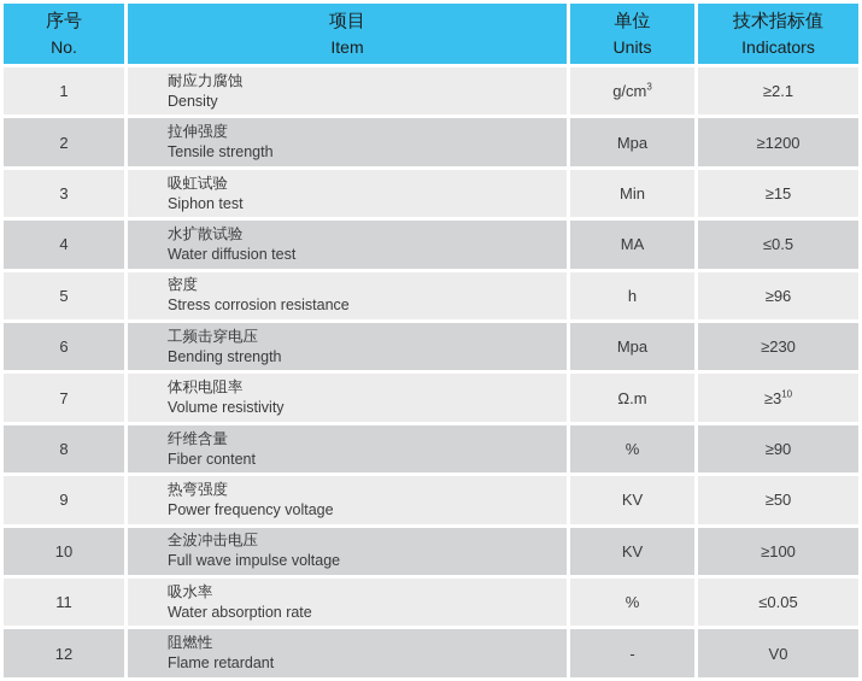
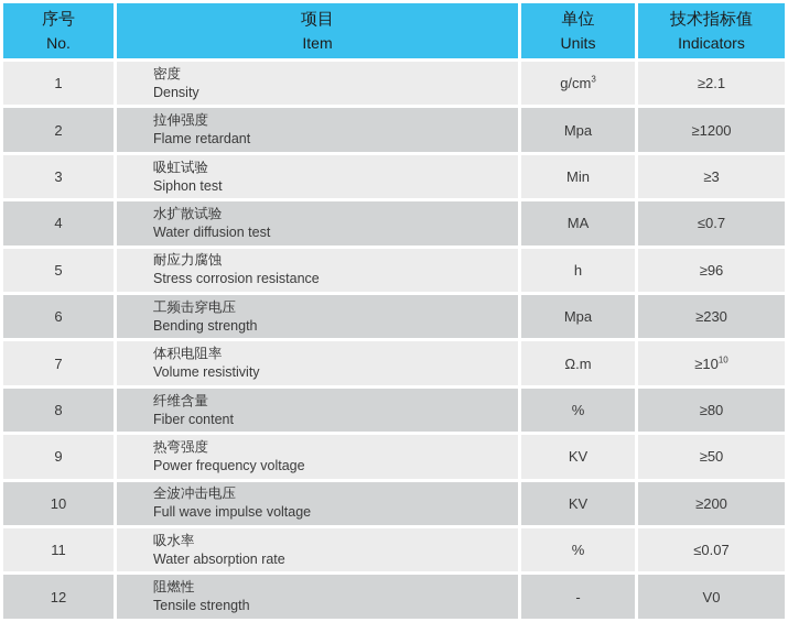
  序号 No.	项目 Item	单位 Units	技术指标值 Indicators
- 1	耐应力腐蚀 Density	g/cm3	≥2.1
+ 1	密度 Density	g/cm3	≥2.1
- 2	拉伸强度 Tensile strength	Mpa	≥1200
+ 2	拉伸强度 Flame retardant	Mpa	≥1200
- 3	吸虹试验 Siphon test	Min	≥15
+ 3	吸虹试验 Siphon test	Min	≥3
- 4	水扩散试验 Water diffusion test	MA	≤0.5
+ 4	水扩散试验 Water diffusion test	MA	≤0.7
- 5	密度 Stress corrosion resistance	h	≥96
+ 5	耐应力腐蚀 Stress corrosion resistance	h	≥96
  6	工频击穿电压 Bending strength	Mpa	≥230
- 7	体积电阻率 Volume resistivity	Ω.m	≥310
+ 7	体积电阻率 Volume resistivity	Ω.m	≥1010
- 8	纤维含量 Fiber content	%	≥90
+ 8	纤维含量 Fiber content	%	≥80
  9	热弯强度 Power frequency voltage	KV	≥50
- 10	全波冲击电压 Full wave impulse voltage	KV	≥100
+ 10	全波冲击电压 Full wave impulse voltage	KV	≥200
- 11	吸水率 Water absorption rate	%	≤0.05
+ 11	吸水率 Water absorption rate	%	≤0.07
- 12	阻燃性 Flame retardant	-	V0
+ 12	阻燃性 Tensile strength	-	V0
